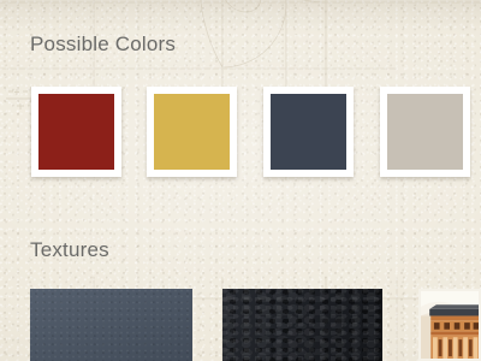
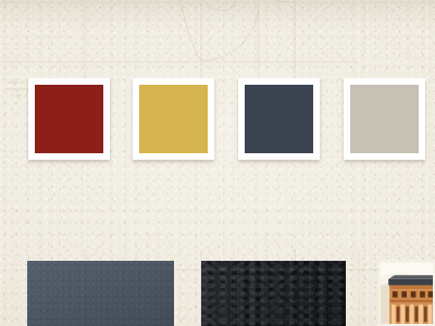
- Possible Colors
- Textures
